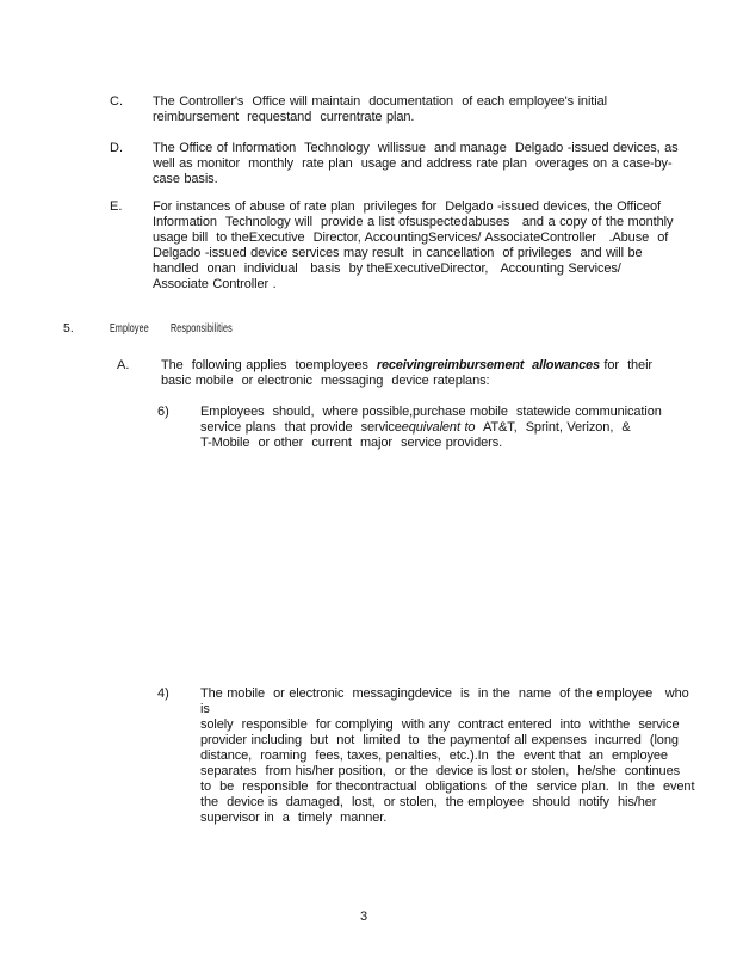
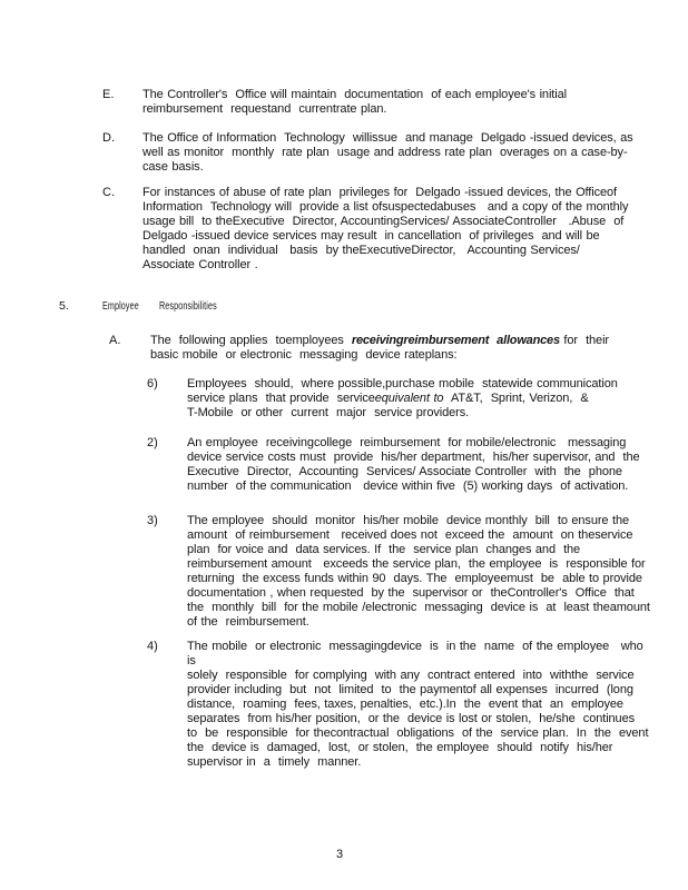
- C.
+ E.
  The Controller's Office will maintain documentation of each employee's initial
  reimbursement requestand currentrate plan.
  D.
  The Office of Information Technology willissue and manage Delgado -issued devices, as
  well as monitor monthly rate plan usage and address rate plan overages on a case-by-
  case basis.
- E.
+ C.
  For instances of abuse of rate plan privileges for Delgado -issued devices, the Officeof
  Information Technology will provide a list ofsuspectedabuses and a copy of the monthly
  usage bill to theExecutive Director, AccountingServices/ AssociateController .Abuse of
  Delgado -issued device services may result in cancellation of privileges and will be
  handled onan individual basis by theExecutiveDirector, Accounting Services/
  Associate Controller .
  5.
  Employee
  Responsibilities
  A.
  The following applies toemployees receivingreimbursement allowances for their
  basic mobile or electronic messaging device rateplans:
  6)
  Employees should, where possible,purchase mobile statewide communication
  service plans that provide serviceequivalent to AT&T, Sprint, Verizon, &
  T-Mobile or other current major service providers.
+ 2)
+ An employee receivingcollege reimbursement for mobile/electronic messaging
+ device service costs must provide his/her department, his/her supervisor, and the
+ Executive Director, Accounting Services/ Associate Controller with the phone
+ number of the communication device within five (5) working days of activation.
+ 3)
+ The employee should monitor his/her mobile device monthly bill to ensure the
+ amount of reimbursement received does not exceed the amount on theservice
+ plan for voice and data services. If the service plan changes and the
+ reimbursement amount exceeds the service plan, the employee is responsible for
+ returning the excess funds within 90 days. The employeemust be able to provide
+ documentation , when requested by the supervisor or theController's Office that
+ the monthly bill for the mobile /electronic messaging device is at least theamount
+ of the reimbursement.
  4)
  The mobile or electronic messagingdevice is in the name of the employee who is
  solely responsible for complying with any contract entered into withthe service
  provider including but not limited to the paymentof all expenses incurred (long
  distance, roaming fees, taxes, penalties, etc.).In the event that an employee
  separates from his/her position, or the device is lost or stolen, he/she continues
  to be responsible for thecontractual obligations of the service plan. In the event
  the device is damaged, lost, or stolen, the employee should notify his/her
  supervisor in a timely manner.
  3
